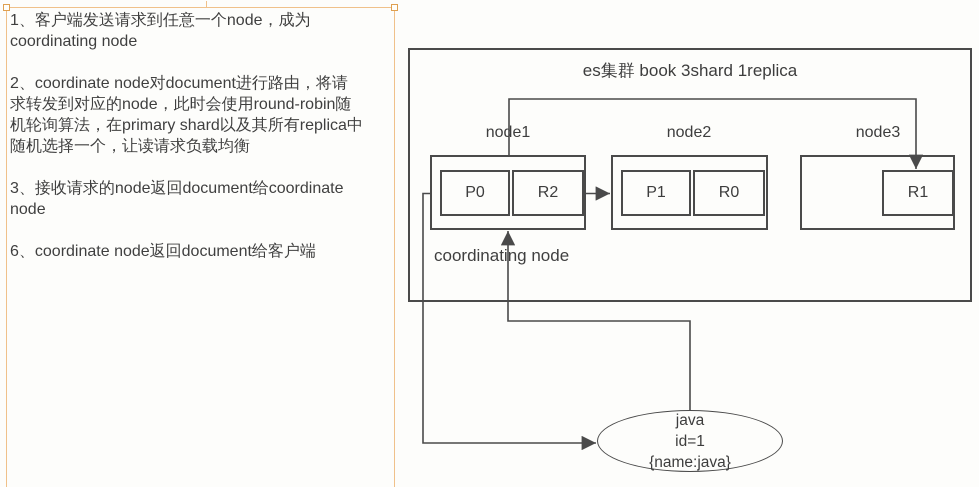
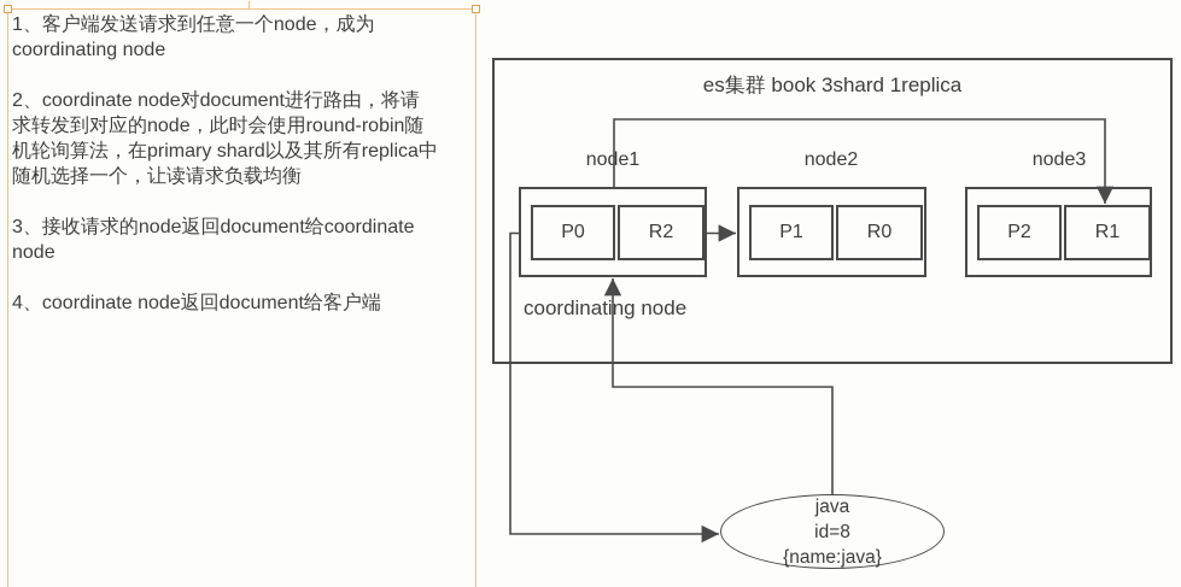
  1、客户端发送请求到任意一个node，成为
  coordinating node
  2、coordinate node对document进行路由，将请
  求转发到对应的node，此时会使用round-robin随
  机轮询算法，在primary shard以及其所有replica中
  随机选择一个，让读请求负载均衡
  3、接收请求的node返回document给coordinate
  node
- 6、coordinate node返回document给客户端
+ 4、coordinate node返回document给客户端
  es集群 book 3shard 1replica
  node1
  node2
  node3
  P0
  R2
  P1
  R0
+ P2
  R1
  coordinating node
  java
- id=1
+ id=8
  {name:java}
